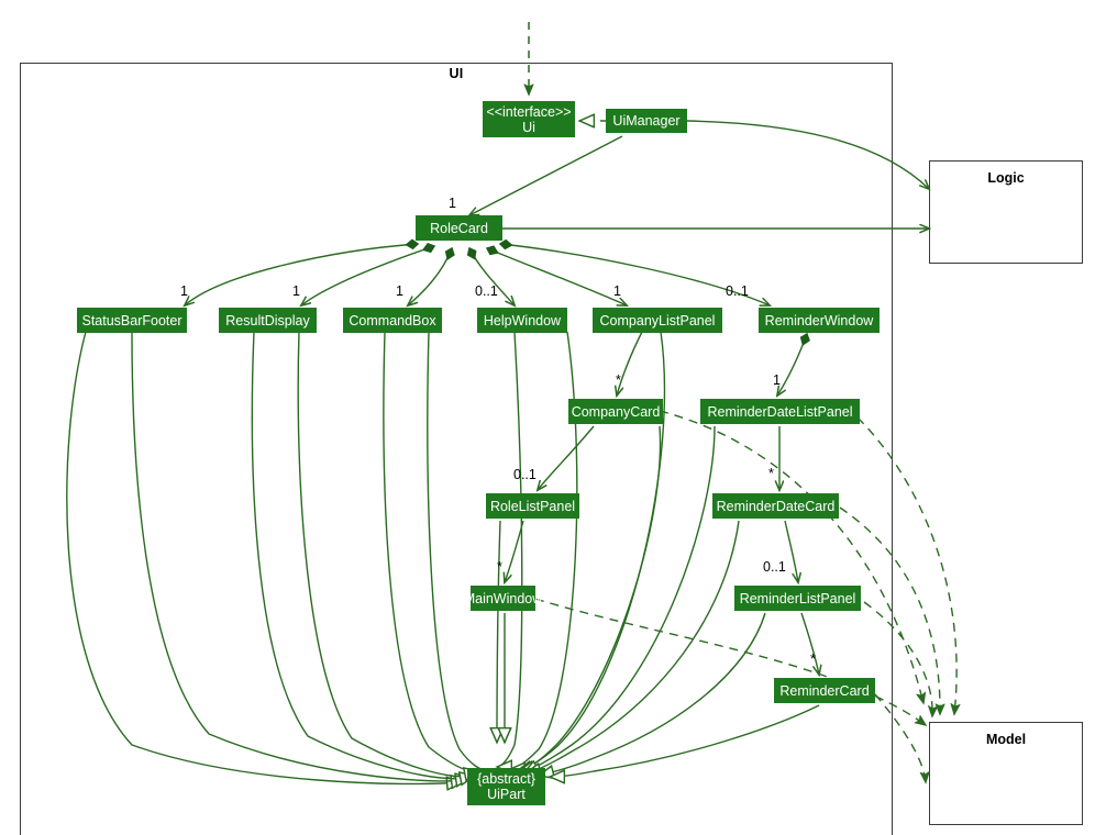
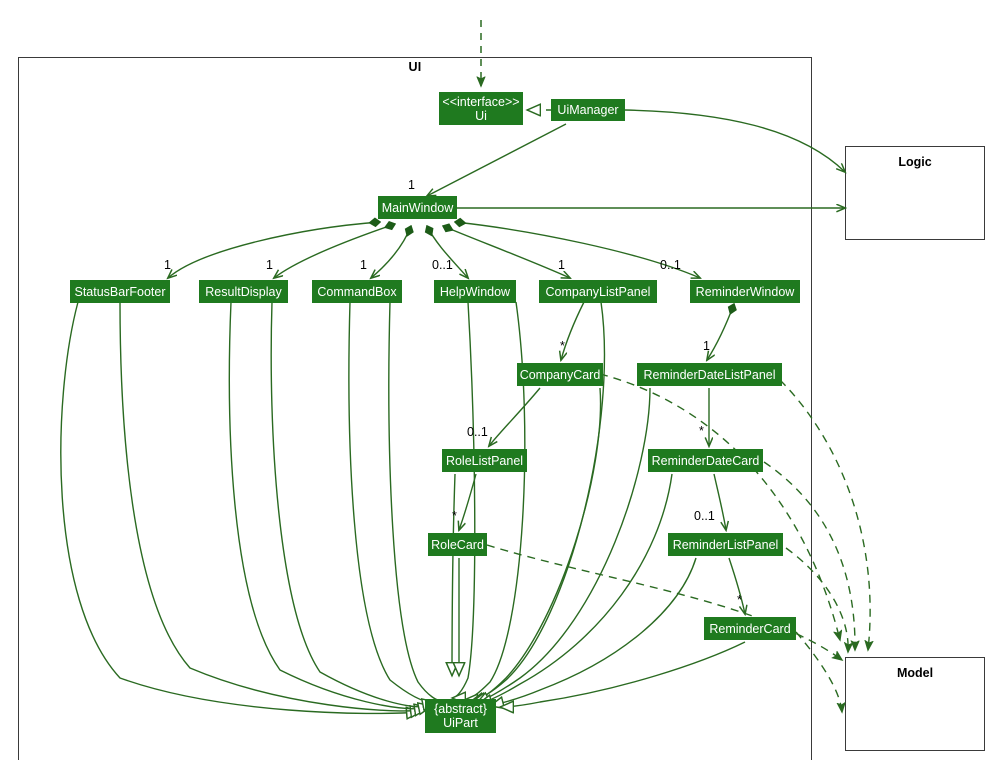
  UI
  Logic
  Model
  <<interface>>
  Ui
  UiManager
- RoleCard
+ MainWindow
  StatusBarFooter
  ResultDisplay
  CommandBox
  HelpWindow
  CompanyListPanel
  ReminderWindow
  CompanyCard
  ReminderDateListPanel
  RoleListPanel
  ReminderDateCard
- MainWindow
+ RoleCard
  ReminderListPanel
  ReminderCard
  {abstract}
  UiPart
  1
  1
  1
  1
  0..1
  1
  0..1
  *
  1
  0..1
  *
  *
  0..1
  *
